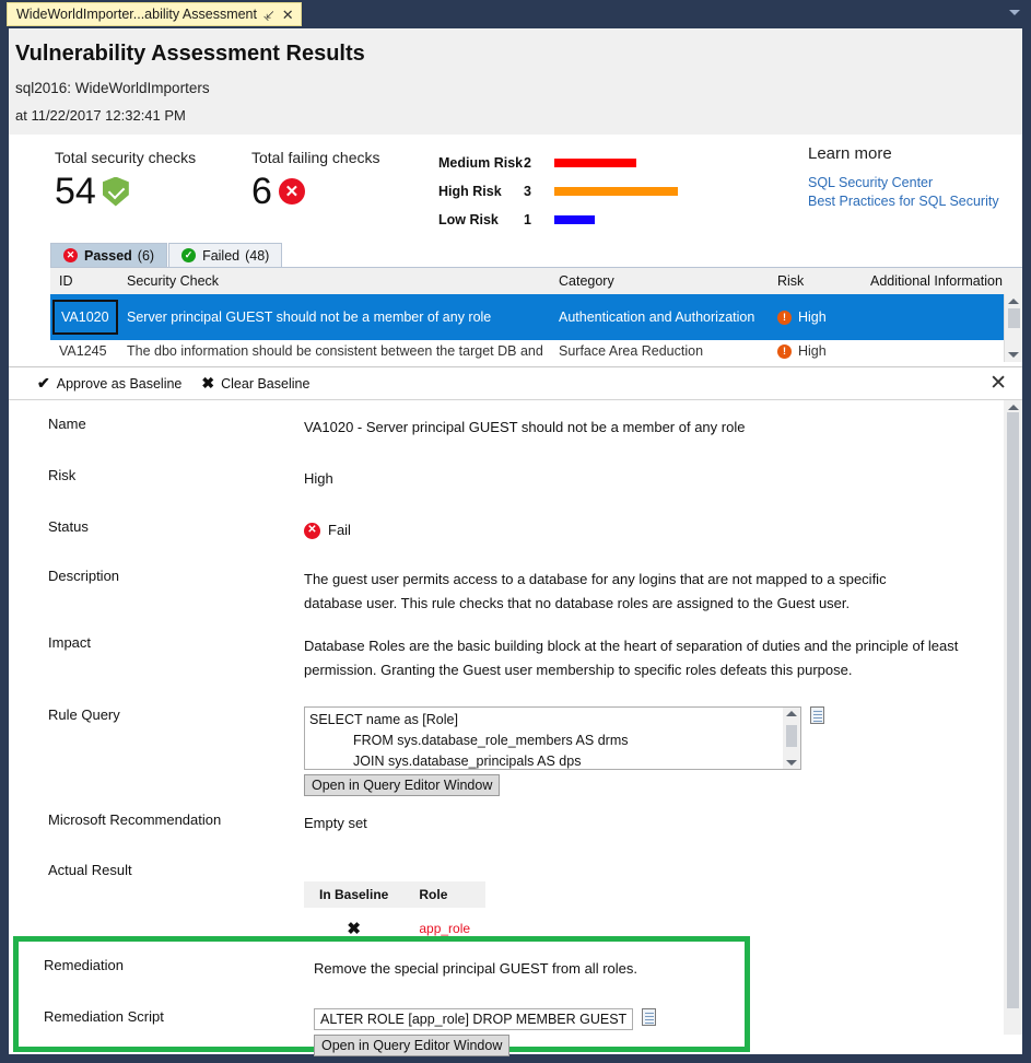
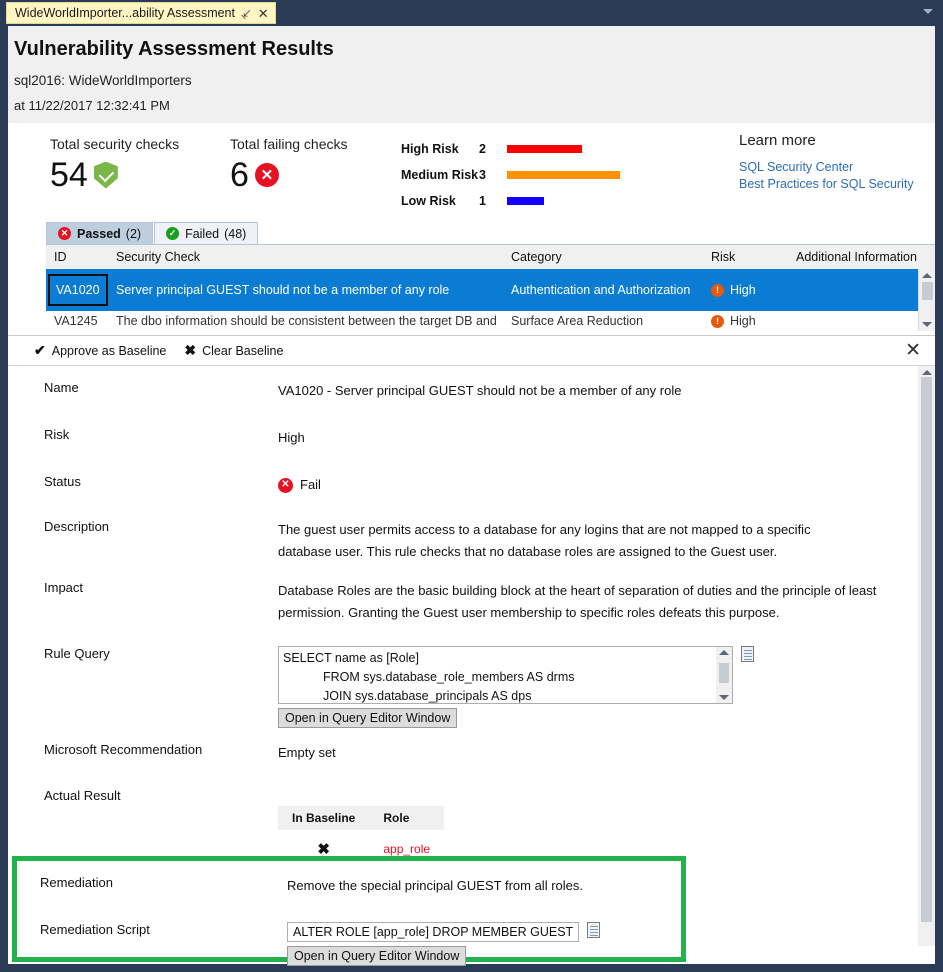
  WideWorldImporter...ability Assessment
  ✕
  Vulnerability Assessment Results
  sql2016: WideWorldImporters
  at 11/22/2017 12:32:41 PM
  Total security checks
  54
  Total failing checks
  6
  ✕
- Medium Risk
+ High Risk
  2
- High Risk
+ Medium Risk
  3
  Low Risk
  1
  Learn more
  SQL Security Center
  Best Practices for SQL Security
  ✕
  Passed
- (6)
+ (2)
  ✓
  Failed
  (48)
  ID
  Security Check
  Category
  Risk
  Additional Information
  VA1020
  Server principal GUEST should not be a member of any role
  Authentication and Authorization
  !
  High
  VA1245
  The dbo information should be consistent between the target DB and
  Surface Area Reduction
  !
  High
  ✔
  Approve as Baseline
  ✖
  Clear Baseline
  ✕
  Name
  VA1020 - Server principal GUEST should not be a member of any role
  Risk
  High
  Status
  ✕
  Fail
  Description
  The guest user permits access to a database for any logins that are not mapped to a specific database user. This rule checks that no database roles are assigned to the Guest user.
  Impact
  Database Roles are the basic building block at the heart of separation of duties and the principle of least permission. Granting the Guest user membership to specific roles defeats this purpose.
  Rule Query
  SELECT name as [Role]
  FROM sys.database_role_members AS drms
  JOIN sys.database_principals AS dps
  Open in Query Editor Window
  Microsoft Recommendation
  Empty set
  Actual Result
  In Baseline	Role
  ✖	app_role
  Remediation
  Remove the special principal GUEST from all roles.
  Remediation Script
  ALTER ROLE [app_role] DROP MEMBER GUEST
  Open in Query Editor Window
